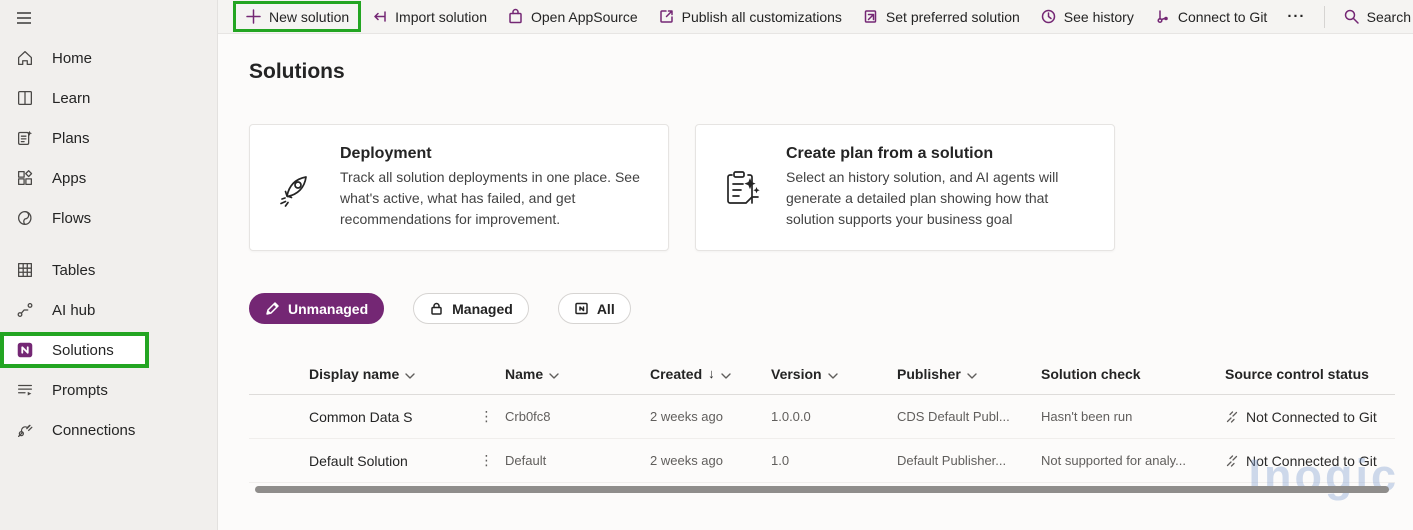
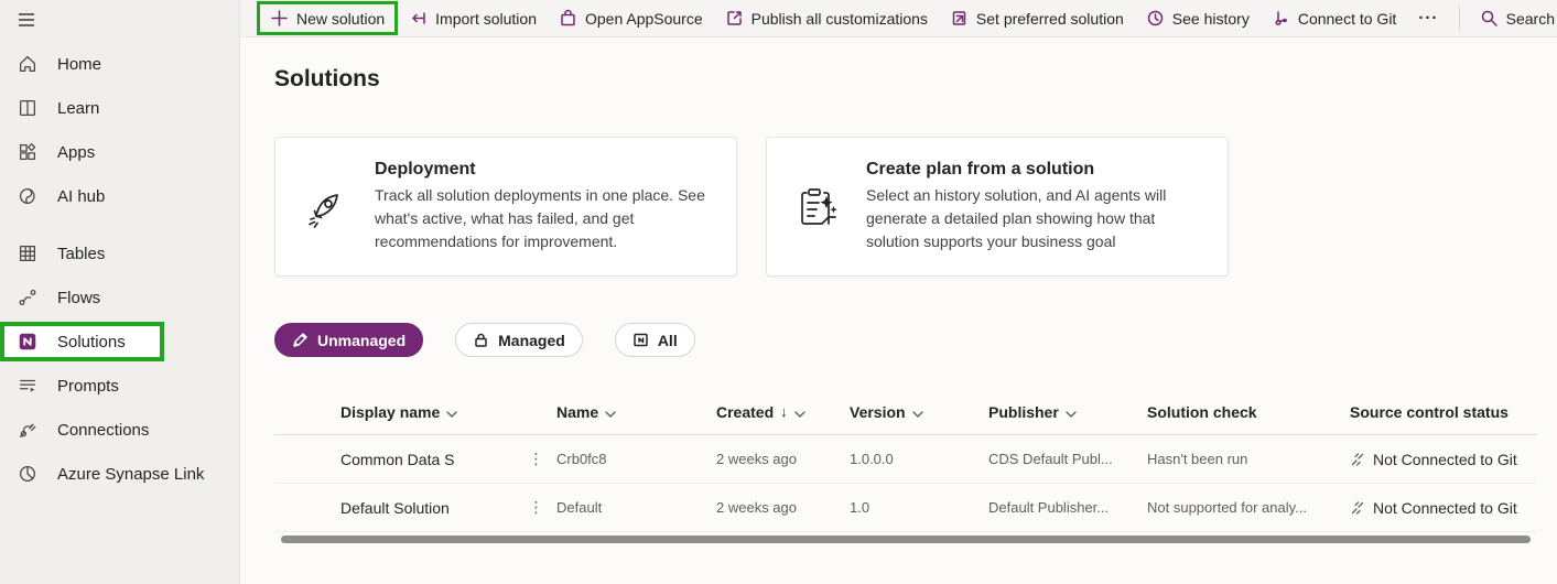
  Home
  Learn
- Plans
  Apps
- Flows
+ AI hub
  Tables
- AI hub
+ Flows
  Solutions
  Prompts
  Connections
+ Azure Synapse Link
  New solution
  Import solution
  Open AppSource
  Publish all customizations
  Set preferred solution
  See history
  Connect to Git
  ···
  Search
  Solutions
  Deployment
  Track all solution deployments in one place. See what's active, what has failed, and get recommendations for improvement.
  Create plan from a solution
  Select an history solution, and AI agents will generate a detailed plan showing how that solution supports your business goal
  Unmanaged
  Managed
  All
  Display name
  Name
  Created
  ↓
  Version
  Publisher
  Solution check
  Source control status
  Common Data S
  ⋮
  Crb0fc8
  2 weeks ago
  1.0.0.0
  CDS Default Publ...
  Hasn't been run
  Not Connected to Git
  Default Solution
  ⋮
  Default
  2 weeks ago
  1.0
  Default Publisher...
  Not supported for analy...
  Not Connected to Git
- Inogic
